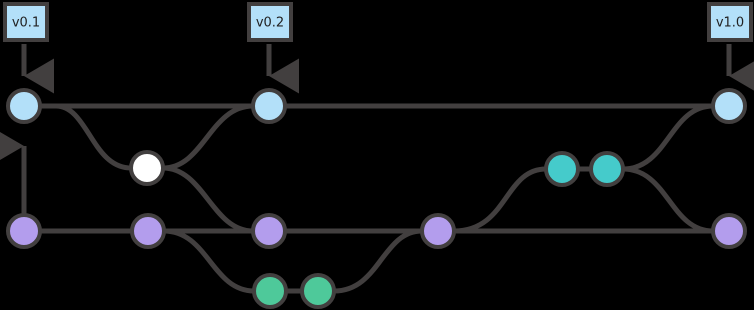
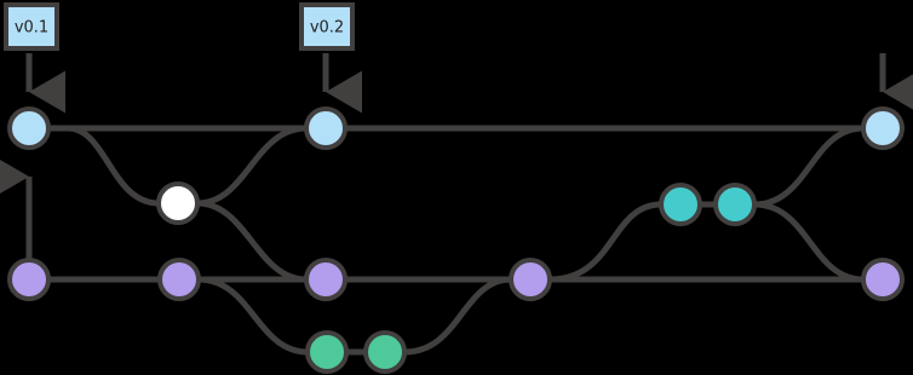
  v0.1
  v0.2
- v1.0
